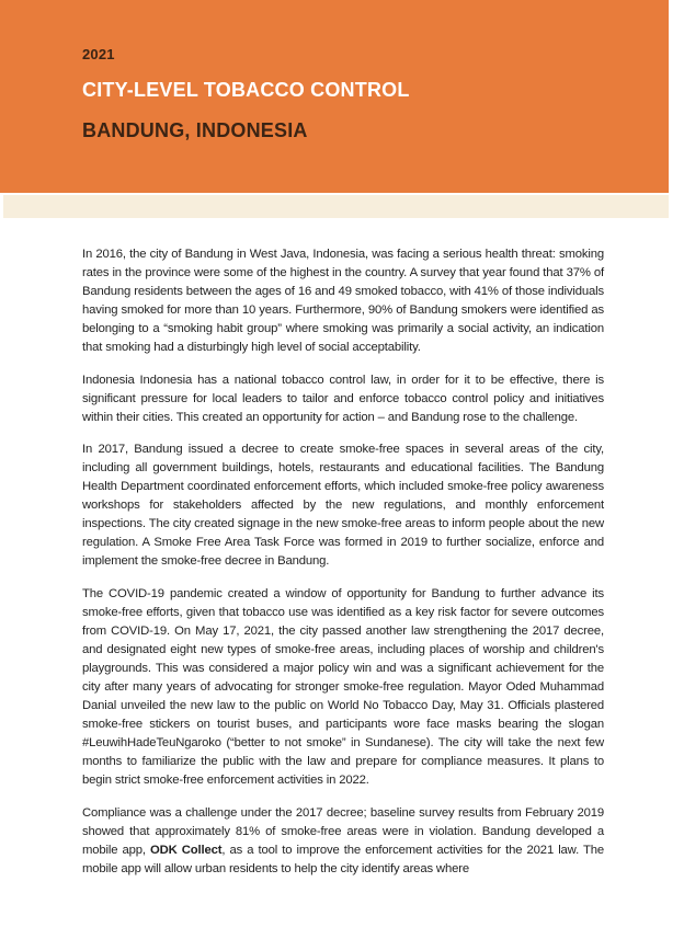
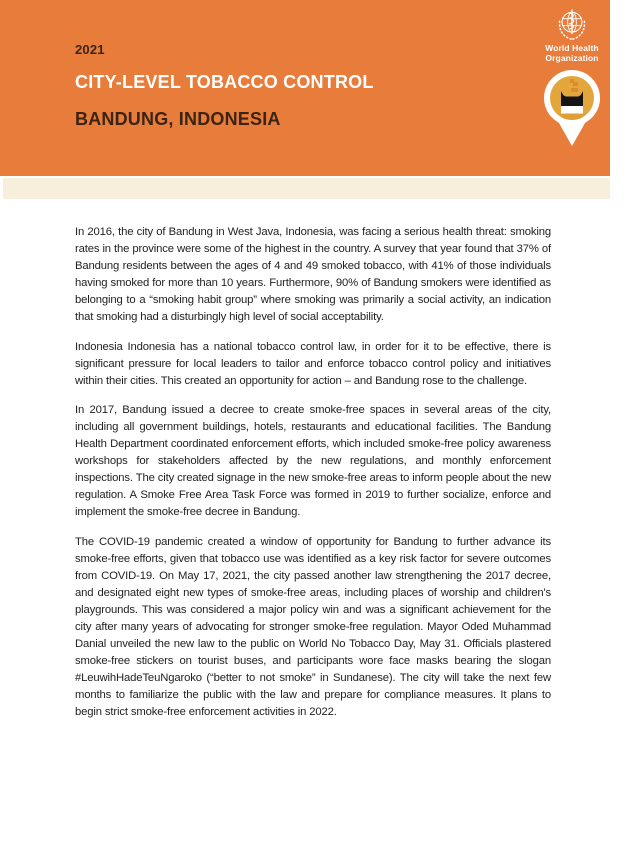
  2021
  CITY-LEVEL TOBACCO CONTROL
  BANDUNG, INDONESIA
+ World Health
+ Organization
- In 2016, the city of Bandung in West Java, Indonesia, was facing a serious health threat: smoking rates in the province were some of the highest in the country. A survey that year found that 37% of Bandung residents between the ages of 16 and 49 smoked tobacco, with 41% of those individuals having smoked for more than 10 years. Furthermore, 90% of Bandung smokers were identified as belonging to a “smoking habit group” where smoking was primarily a social activity, an indication that smoking had a disturbingly high level of social acceptability.
+ In 2016, the city of Bandung in West Java, Indonesia, was facing a serious health threat: smoking rates in the province were some of the highest in the country. A survey that year found that 37% of Bandung residents between the ages of 4 and 49 smoked tobacco, with 41% of those individuals having smoked for more than 10 years. Furthermore, 90% of Bandung smokers were identified as belonging to a “smoking habit group” where smoking was primarily a social activity, an indication that smoking had a disturbingly high level of social acceptability.
  Indonesia Indonesia has a national tobacco control law, in order for it to be effective, there is significant pressure for local leaders to tailor and enforce tobacco control policy and initiatives within their cities. This created an opportunity for action – and Bandung rose to the challenge.
  In 2017, Bandung issued a decree to create smoke-free spaces in several areas of the city, including all government buildings, hotels, restaurants and educational facilities. The Bandung Health Department coordinated enforcement efforts, which included smoke-free policy awareness workshops for stakeholders affected by the new regulations, and monthly enforcement inspections. The city created signage in the new smoke-free areas to inform people about the new regulation. A Smoke Free Area Task Force was formed in 2019 to further socialize, enforce and implement the smoke-free decree in Bandung.
  The COVID-19 pandemic created a window of opportunity for Bandung to further advance its smoke-free efforts, given that tobacco use was identified as a key risk factor for severe outcomes from COVID-19. On May 17, 2021, the city passed another law strengthening the 2017 decree, and designated eight new types of smoke-free areas, including places of worship and children's playgrounds. This was considered a major policy win and was a significant achievement for the city after many years of advocating for stronger smoke-free regulation. Mayor Oded Muhammad Danial unveiled the new law to the public on World No Tobacco Day, May 31. Officials plastered smoke-free stickers on tourist buses, and participants wore face masks bearing the slogan #LeuwihHadeTeuNgaroko (“better to not smoke” in Sundanese). The city will take the next few months to familiarize the public with the law and prepare for compliance measures. It plans to begin strict smoke-free enforcement activities in 2022.
- Compliance was a challenge under the 2017 decree; baseline survey results from February 2019 showed that approximately 81% of smoke-free areas were in violation. Bandung developed a mobile app, ODK Collect, as a tool to improve the enforcement activities for the 2021 law. The mobile app will allow urban residents to help the city identify areas where
